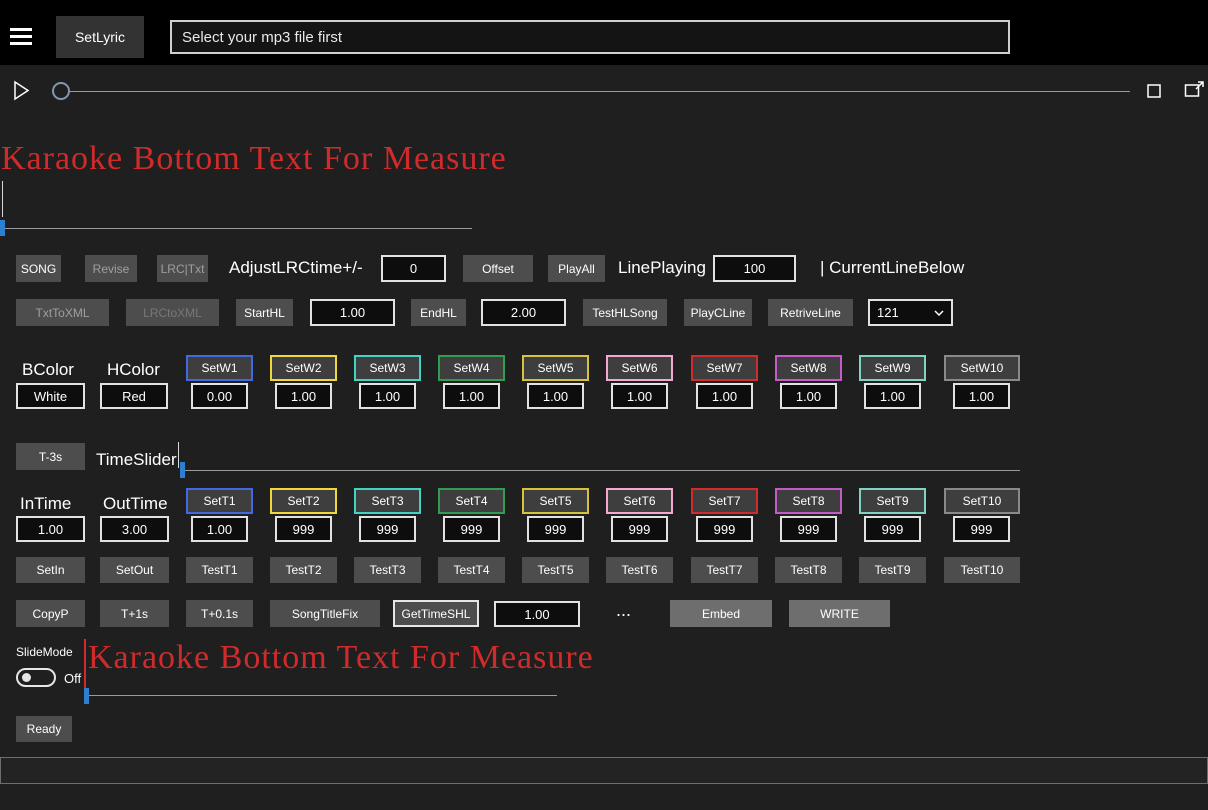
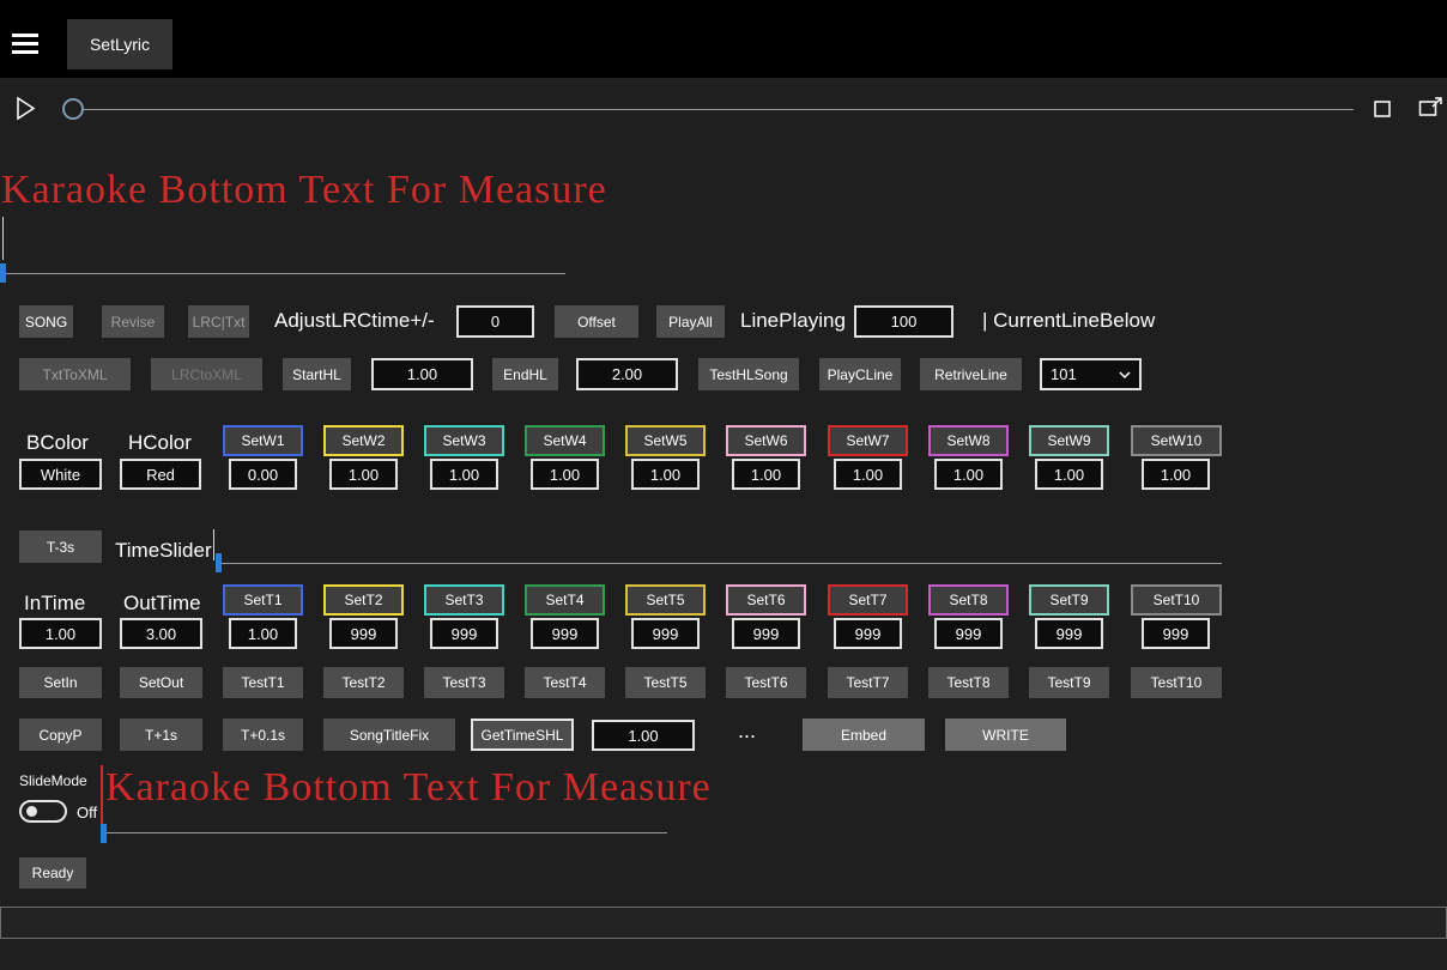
  SetLyric
- Select your mp3 file first
  Karaoke Bottom Text For Measure
  SONG
  Revise
  LRC|Txt
  AdjustLRCtime+/-
  0
  Offset
  PlayAll
  LinePlaying
  100
  | CurrentLineBelow
  TxtToXML
  LRCtoXML
  StartHL
  1.00
  EndHL
  2.00
  TestHLSong
  PlayCLine
  RetriveLine
- 121
+ 101
  BColor
  HColor
  White
  Red
  SetW1
  SetW2
  SetW3
  SetW4
  SetW5
  SetW6
  SetW7
  SetW8
  SetW9
  SetW10
  0.00
  1.00
  1.00
  1.00
  1.00
  1.00
  1.00
  1.00
  1.00
  1.00
  T-3s
  TimeSlider
  InTime
  OutTime
  1.00
  3.00
  SetT1
  SetT2
  SetT3
  SetT4
  SetT5
  SetT6
  SetT7
  SetT8
  SetT9
  SetT10
  1.00
  999
  999
  999
  999
  999
  999
  999
  999
  999
  SetIn
  SetOut
  TestT1
  TestT2
  TestT3
  TestT4
  TestT5
  TestT6
  TestT7
  TestT8
  TestT9
  TestT10
  CopyP
  T+1s
  T+0.1s
  SongTitleFix
  GetTimeSHL
  1.00
  ...
  Embed
  WRITE
  SlideMode
  Off
  Karaoke Bottom Text For Measure
  Ready
